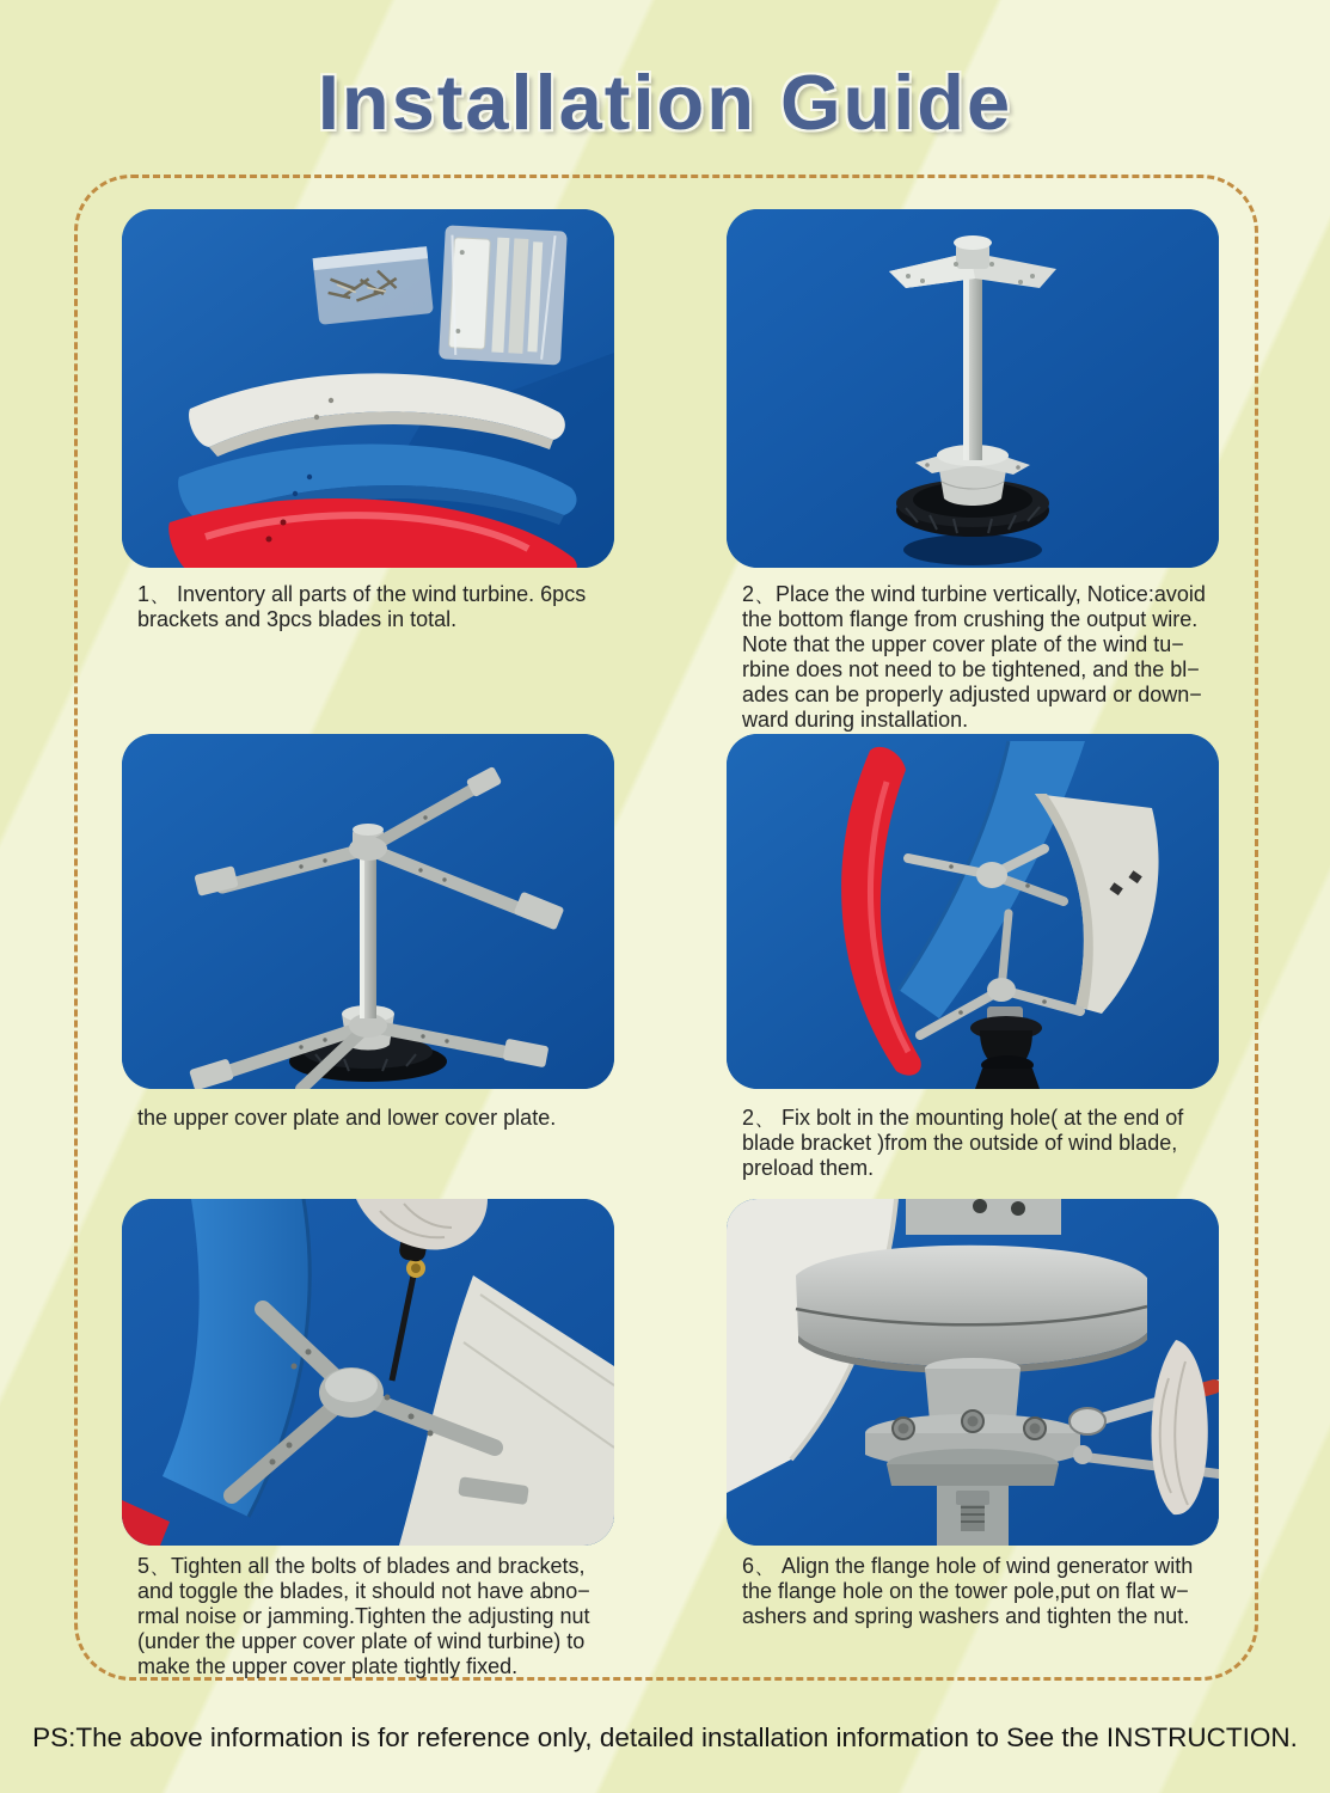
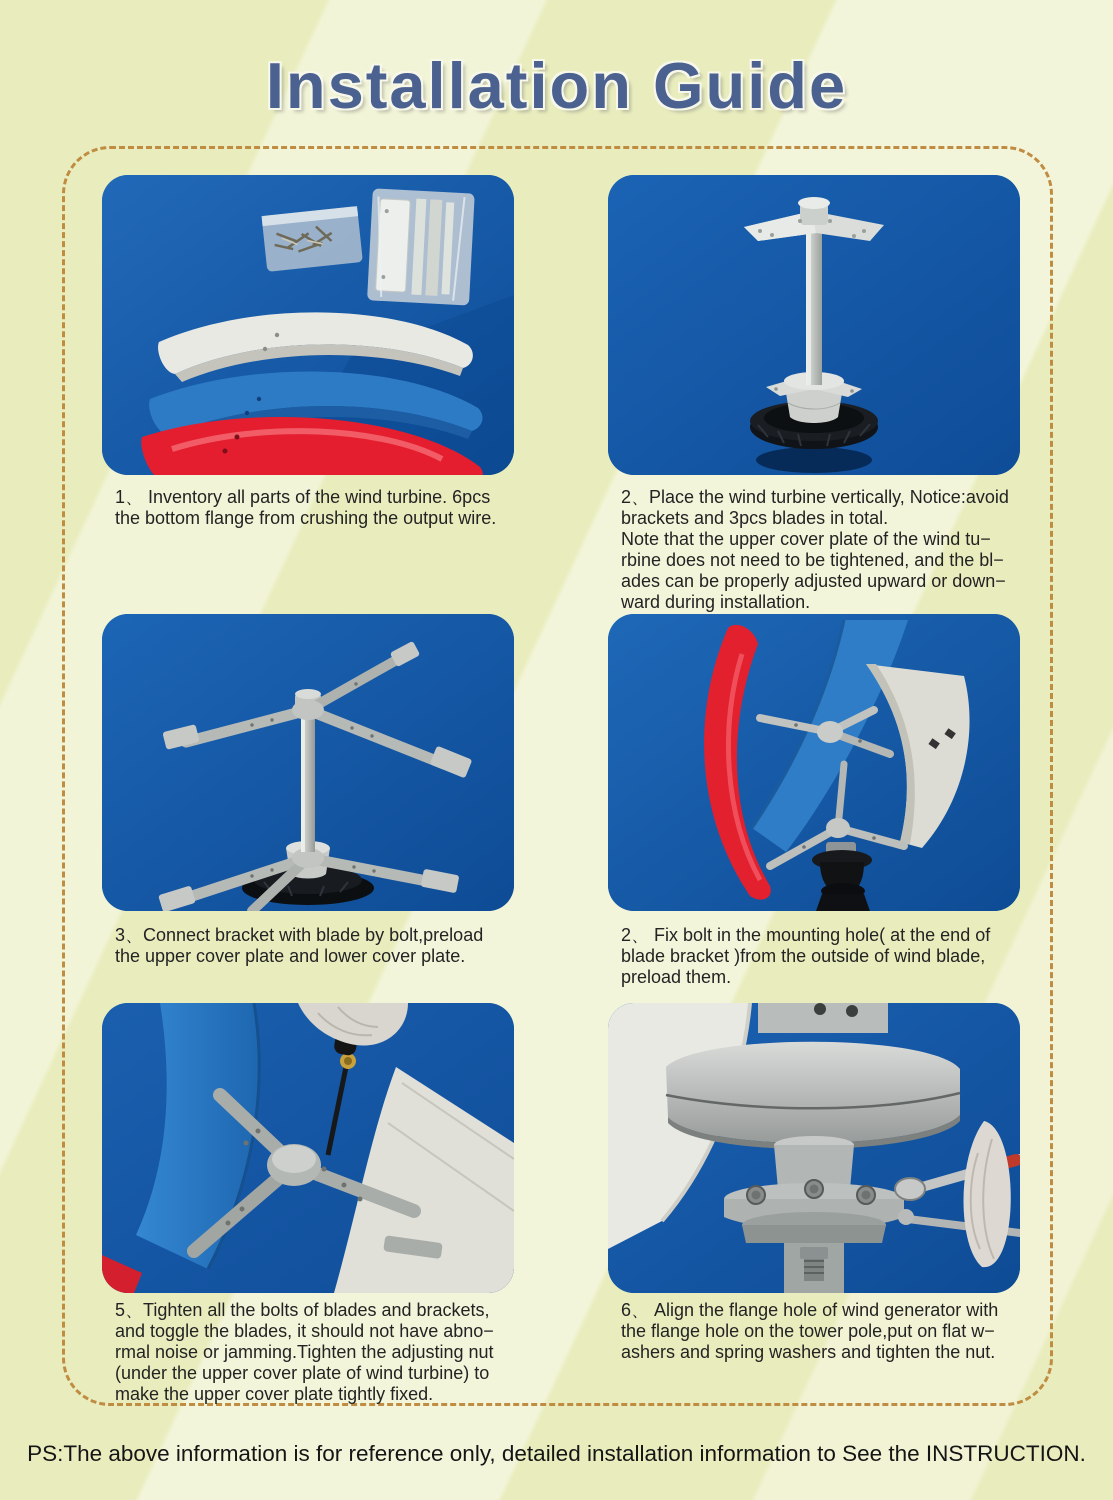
  Installation Guide
  1、 Inventory all parts of the wind turbine. 6pcs
- brackets and 3pcs blades in total.
+ the bottom flange from crushing the output wire.
  2、Place the wind turbine vertically, Notice:avoid
- the bottom flange from crushing the output wire.
+ brackets and 3pcs blades in total.
  Note that the upper cover plate of the wind tu−
  rbine does not need to be tightened, and the bl−
  ades can be properly adjusted upward or down−
  ward during installation.
+ 3、Connect bracket with blade by bolt,preload
  the upper cover plate and lower cover plate.
  2、 Fix bolt in the mounting hole( at the end of
  blade bracket )from the outside of wind blade,
  preload them.
  5、Tighten all the bolts of blades and brackets,
  and toggle the blades, it should not have abno−
  rmal noise or jamming.Tighten the adjusting nut
  (under the upper cover plate of wind turbine) to
  make the upper cover plate tightly fixed.
  6、 Align the flange hole of wind generator with
  the flange hole on the tower pole,put on flat w−
  ashers and spring washers and tighten the nut.
  PS:The above information is for reference only, detailed installation information to See the INSTRUCTION.
